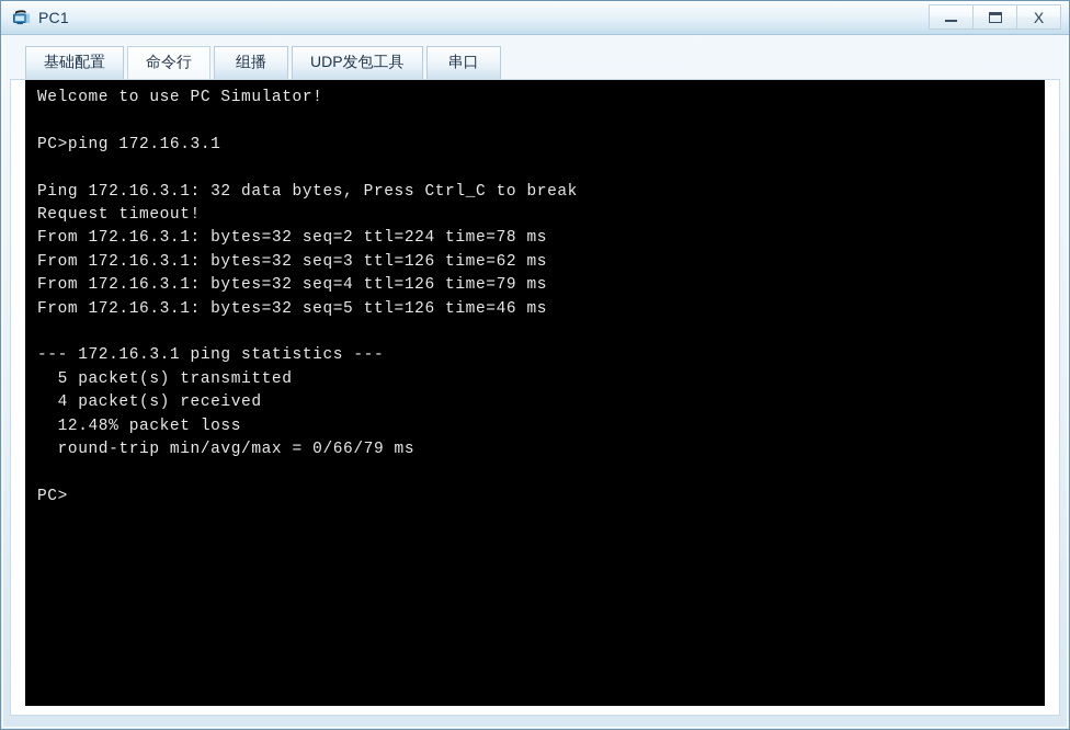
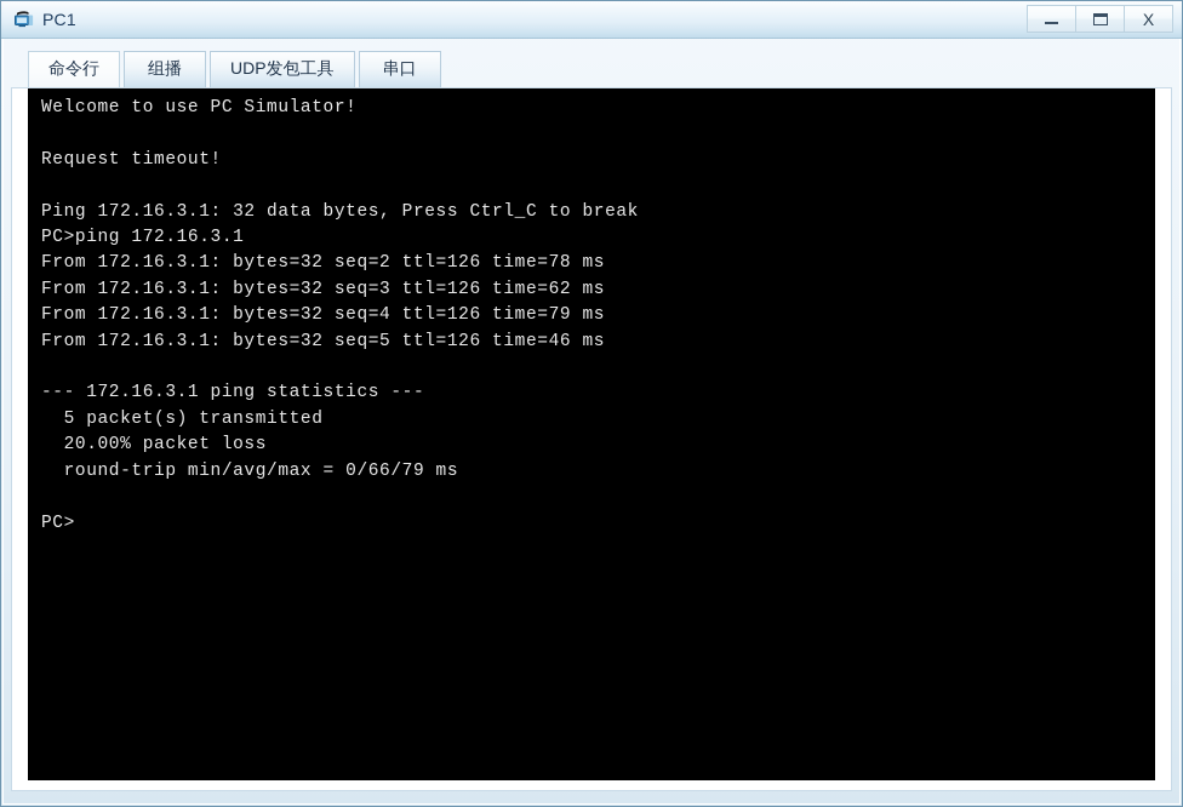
  PC1
  X
- 基础配置
  命令行
  组播
  UDP发包工具
  串口
  Welcome to use PC Simulator!
- PC>ping 172.16.3.1
+ Request timeout!
  Ping 172.16.3.1: 32 data bytes, Press Ctrl_C to break
- Request timeout!
+ PC>ping 172.16.3.1
- From 172.16.3.1: bytes=32 seq=2 ttl=224 time=78 ms
+ From 172.16.3.1: bytes=32 seq=2 ttl=126 time=78 ms
  From 172.16.3.1: bytes=32 seq=3 ttl=126 time=62 ms
  From 172.16.3.1: bytes=32 seq=4 ttl=126 time=79 ms
  From 172.16.3.1: bytes=32 seq=5 ttl=126 time=46 ms
  --- 172.16.3.1 ping statistics ---
  5 packet(s) transmitted
- 4 packet(s) received
- 12.48% packet loss
+ 20.00% packet loss
  round-trip min/avg/max = 0/66/79 ms
  PC>
